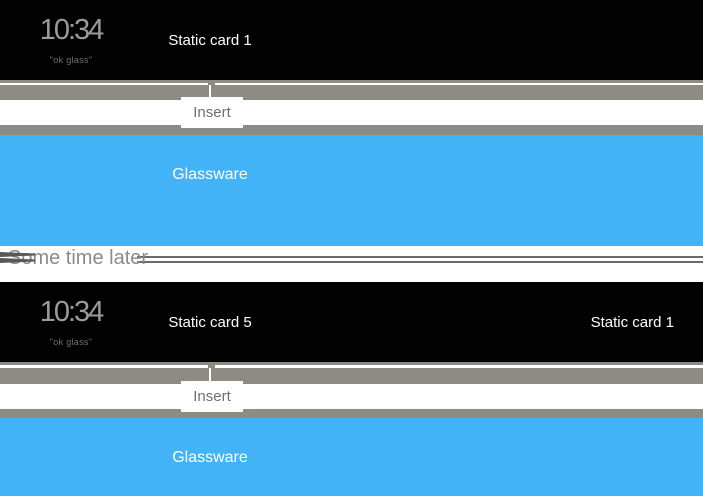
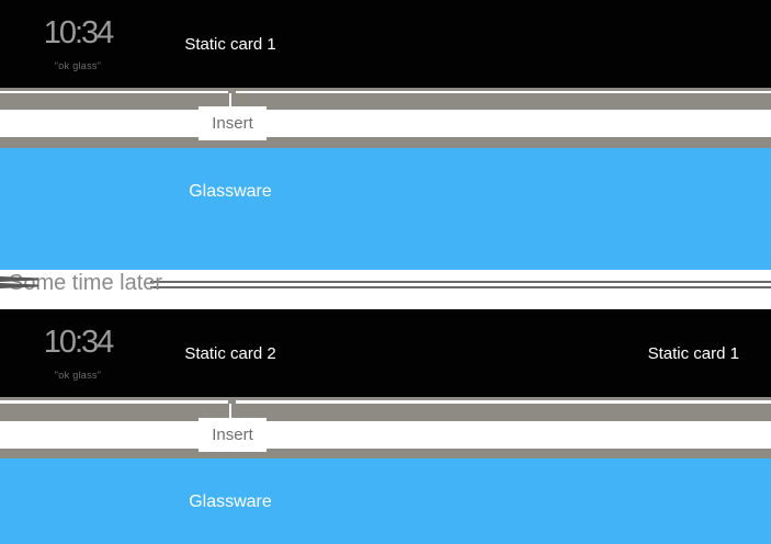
  10:34
  "ok glass"
  Static card 1
  Insert
  Glassware
  Some time later
  10:34
  "ok glass"
- Static card 5
+ Static card 2
  Static card 1
  Insert
  Glassware
